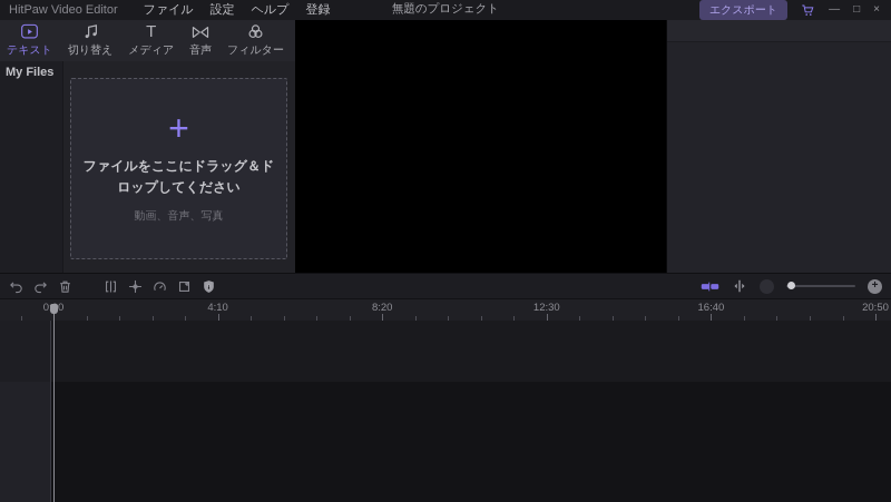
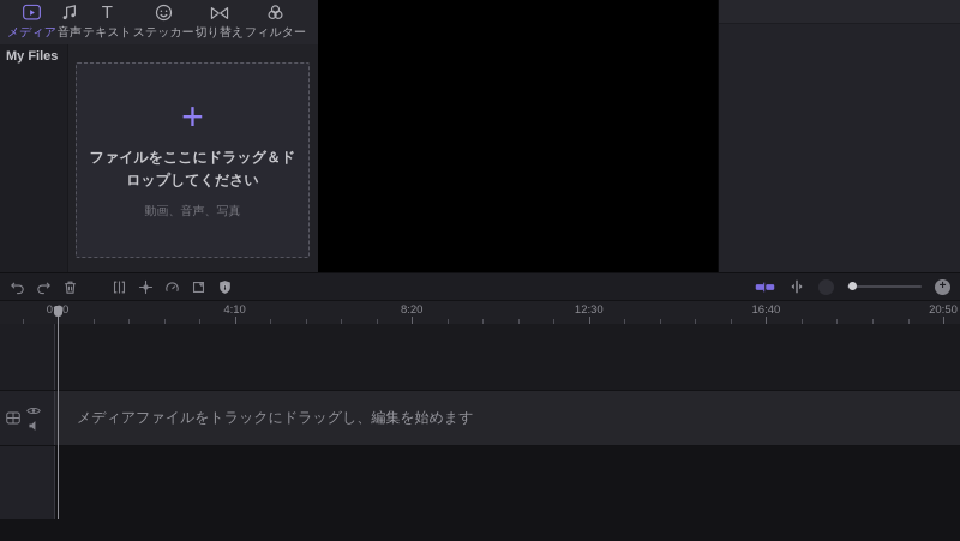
- HitPaw Video Editor
- ファイル
- 設定
- ヘルプ
- 登録
- 無題のプロジェクト
- エクスポート
- —
- □
- ×
- テキスト
+ メディア
- 切り替え
+ 音声
  T
- メディア
+ テキスト
+ ステッカー
- 音声
+ 切り替え
  フィルター
  My Files
  +
  ファイルをここにドラッグ＆ド
  ロップしてください
  動画、音声、写真
  +
  4:10
  8:20
  12:30
  16:40
  20:50
+ メディアファイルをトラックにドラッグし、編集を始めます
